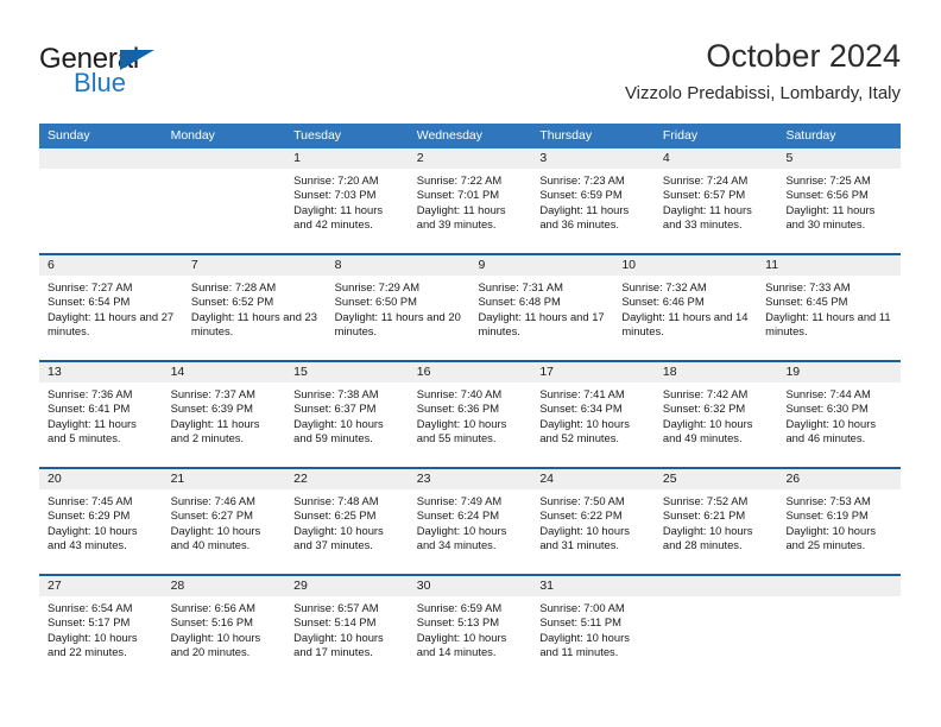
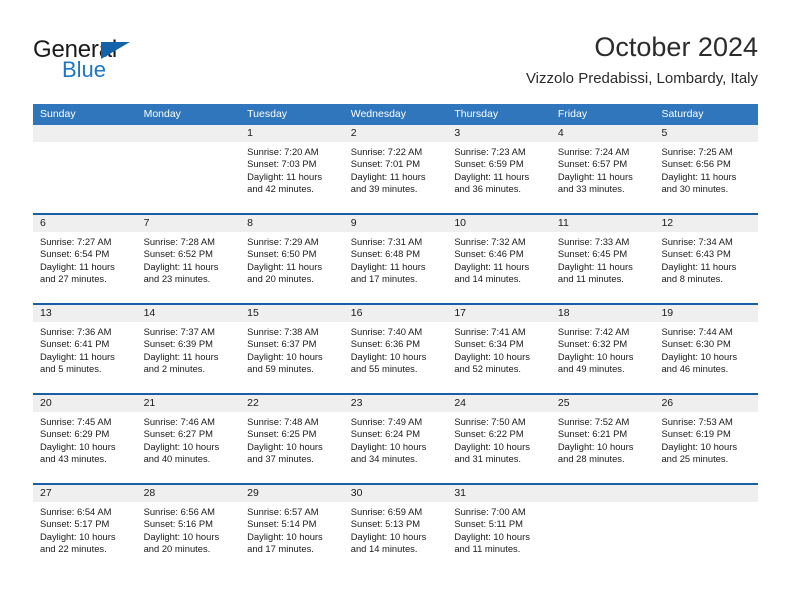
  General
  Blue
  October 2024
  Vizzolo Predabissi, Lombardy, Italy
  Sunday
  Monday
  Tuesday
  Wednesday
  Thursday
  Friday
  Saturday
  1
  Sunrise: 7:20 AM
  Sunset: 7:03 PM
  Daylight: 11 hours and 42 minutes.
  2
  Sunrise: 7:22 AM
  Sunset: 7:01 PM
  Daylight: 11 hours and 39 minutes.
  3
  Sunrise: 7:23 AM
  Sunset: 6:59 PM
  Daylight: 11 hours and 36 minutes.
  4
  Sunrise: 7:24 AM
  Sunset: 6:57 PM
  Daylight: 11 hours and 33 minutes.
  5
  Sunrise: 7:25 AM
  Sunset: 6:56 PM
  Daylight: 11 hours and 30 minutes.
  6
  Sunrise: 7:27 AM
  Sunset: 6:54 PM
  Daylight: 11 hours and 27 minutes.
  7
  Sunrise: 7:28 AM
  Sunset: 6:52 PM
  Daylight: 11 hours and 23 minutes.
  8
  Sunrise: 7:29 AM
  Sunset: 6:50 PM
  Daylight: 11 hours and 20 minutes.
  9
  Sunrise: 7:31 AM
  Sunset: 6:48 PM
  Daylight: 11 hours and 17 minutes.
  10
  Sunrise: 7:32 AM
  Sunset: 6:46 PM
  Daylight: 11 hours and 14 minutes.
  11
  Sunrise: 7:33 AM
  Sunset: 6:45 PM
  Daylight: 11 hours and 11 minutes.
+ 12
+ Sunrise: 7:34 AM
+ Sunset: 6:43 PM
+ Daylight: 11 hours and 8 minutes.
  13
  Sunrise: 7:36 AM
  Sunset: 6:41 PM
  Daylight: 11 hours and 5 minutes.
  14
  Sunrise: 7:37 AM
  Sunset: 6:39 PM
  Daylight: 11 hours and 2 minutes.
  15
  Sunrise: 7:38 AM
  Sunset: 6:37 PM
  Daylight: 10 hours and 59 minutes.
  16
  Sunrise: 7:40 AM
  Sunset: 6:36 PM
  Daylight: 10 hours and 55 minutes.
  17
  Sunrise: 7:41 AM
  Sunset: 6:34 PM
  Daylight: 10 hours and 52 minutes.
  18
  Sunrise: 7:42 AM
  Sunset: 6:32 PM
  Daylight: 10 hours and 49 minutes.
  19
  Sunrise: 7:44 AM
  Sunset: 6:30 PM
  Daylight: 10 hours and 46 minutes.
  20
  Sunrise: 7:45 AM
  Sunset: 6:29 PM
  Daylight: 10 hours and 43 minutes.
  21
  Sunrise: 7:46 AM
  Sunset: 6:27 PM
  Daylight: 10 hours and 40 minutes.
  22
  Sunrise: 7:48 AM
  Sunset: 6:25 PM
  Daylight: 10 hours and 37 minutes.
  23
  Sunrise: 7:49 AM
  Sunset: 6:24 PM
  Daylight: 10 hours and 34 minutes.
  24
  Sunrise: 7:50 AM
  Sunset: 6:22 PM
  Daylight: 10 hours and 31 minutes.
  25
  Sunrise: 7:52 AM
  Sunset: 6:21 PM
  Daylight: 10 hours and 28 minutes.
  26
  Sunrise: 7:53 AM
  Sunset: 6:19 PM
  Daylight: 10 hours and 25 minutes.
  27
  Sunrise: 6:54 AM
  Sunset: 5:17 PM
  Daylight: 10 hours and 22 minutes.
  28
  Sunrise: 6:56 AM
  Sunset: 5:16 PM
  Daylight: 10 hours and 20 minutes.
  29
  Sunrise: 6:57 AM
  Sunset: 5:14 PM
  Daylight: 10 hours and 17 minutes.
  30
  Sunrise: 6:59 AM
  Sunset: 5:13 PM
  Daylight: 10 hours and 14 minutes.
  31
  Sunrise: 7:00 AM
  Sunset: 5:11 PM
  Daylight: 10 hours and 11 minutes.
